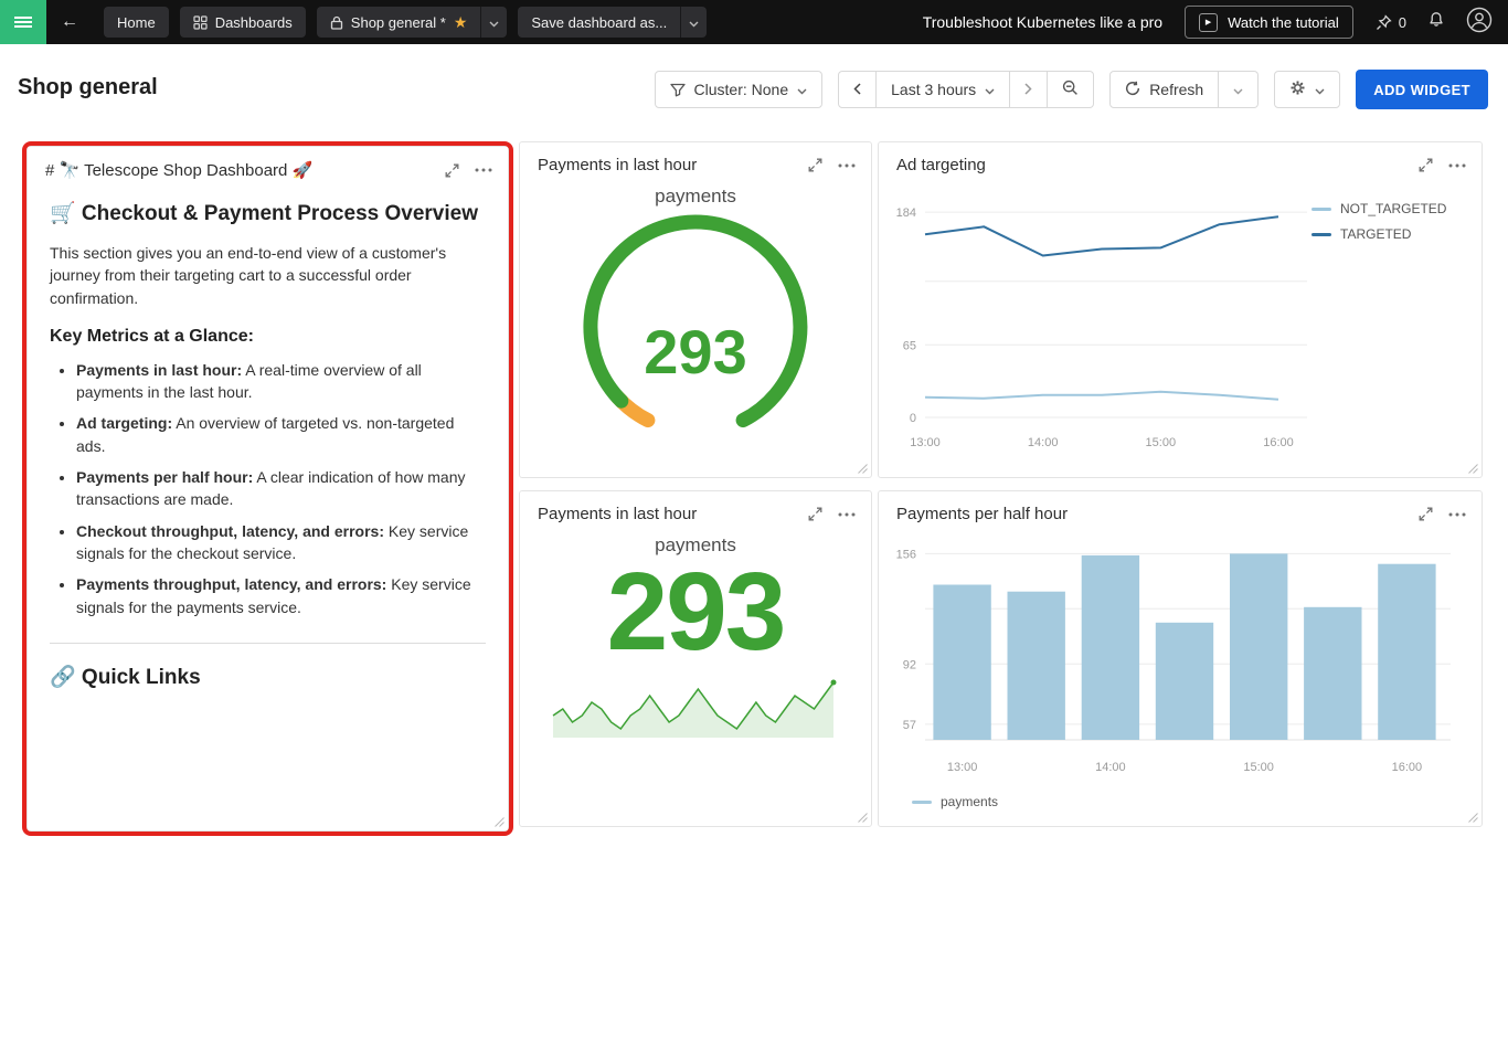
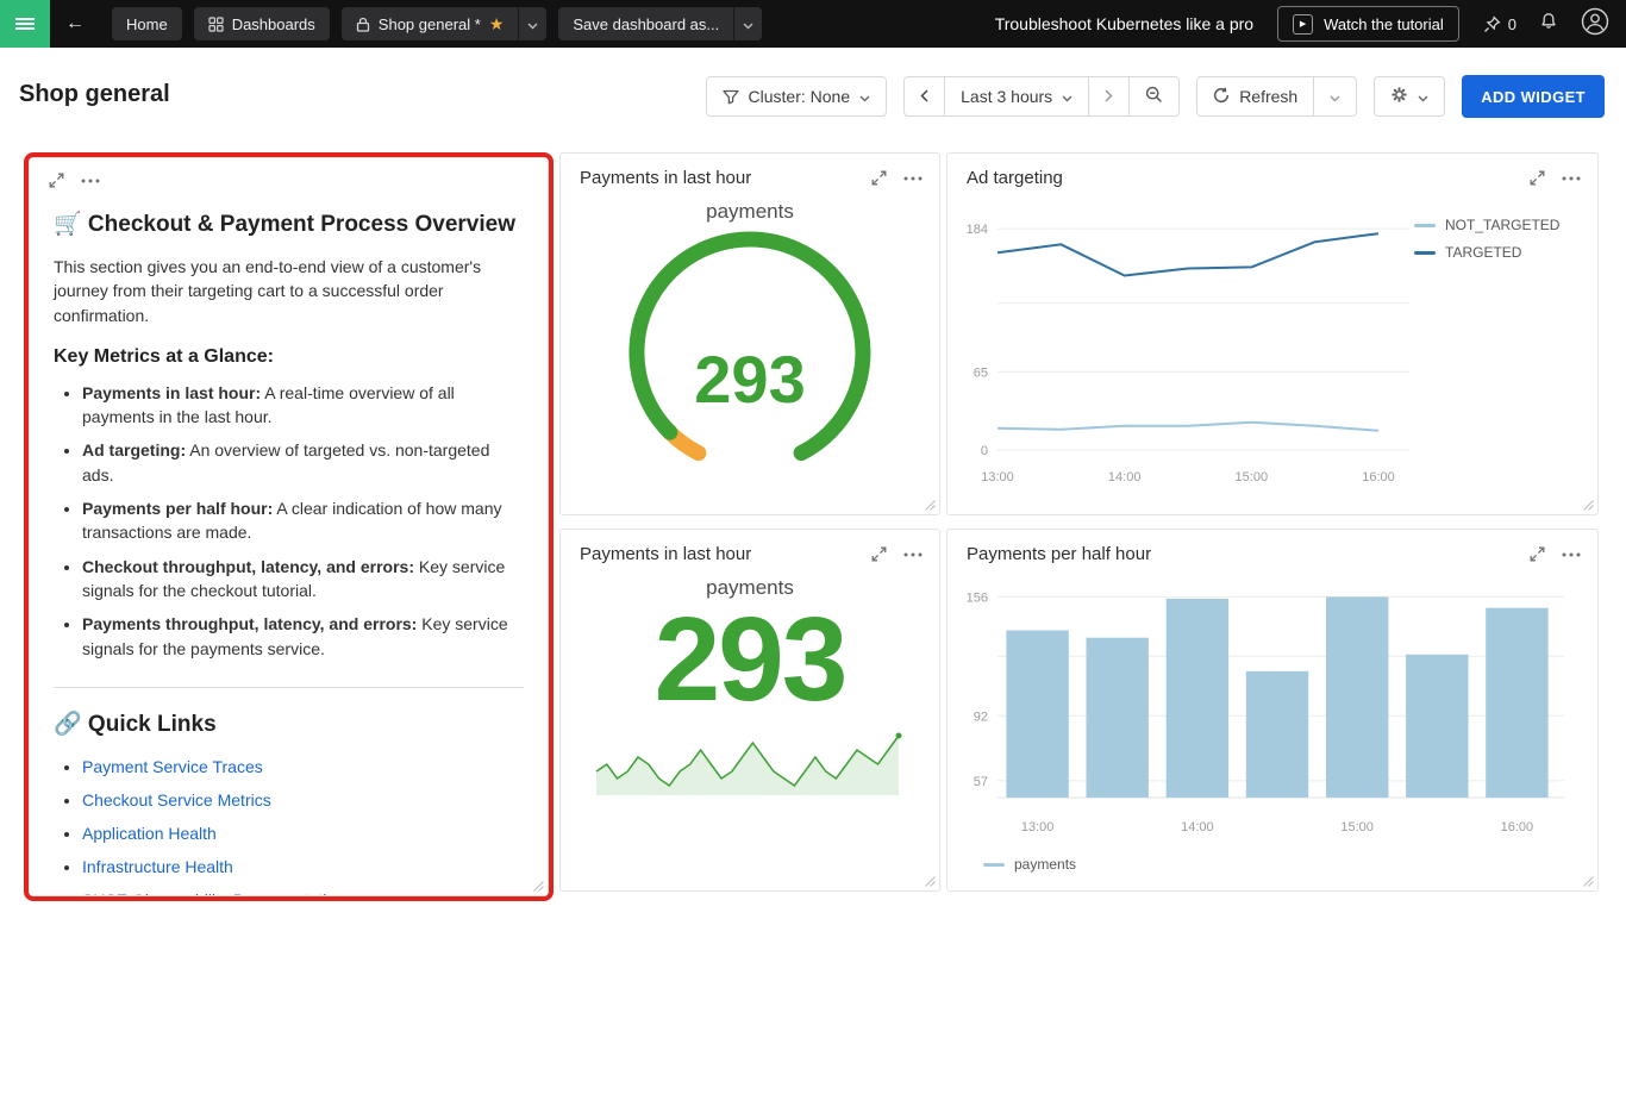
  ←
  Home
  Dashboards
  Shop general *
  ★
  Save dashboard as...
  Troubleshoot Kubernetes like a pro
  Watch the tutorial
  0
  Shop general
  Cluster: None
  Last 3 hours
  Refresh
  ADD WIDGET
- # 🔭 Telescope Shop Dashboard 🚀
  🛒 Checkout & Payment Process Overview
  This section gives you an end-to-end view of a customer's journey from their targeting cart to a successful order confirmation.
  Key Metrics at a Glance:
  Payments in last hour: A real-time overview of all payments in the last hour.
  Ad targeting: An overview of targeted vs. non-targeted ads.
  Payments per half hour: A clear indication of how many transactions are made.
- Checkout throughput, latency, and errors: Key service signals for the checkout service.
+ Checkout throughput, latency, and errors: Key service signals for the checkout tutorial.
  Payments throughput, latency, and errors: Key service signals for the payments service.
  🔗 Quick Links
+ Payment Service Traces
+ Checkout Service Metrics
+ Application Health
+ Infrastructure Health
  Payments in last hour
  payments
  293
  Ad targeting
  184
  65
  0
  13:00
  14:00
  15:00
  16:00
  NOT_TARGETED
  TARGETED
  Payments in last hour
  payments
  293
  Payments per half hour
  156
  92
  57
  13:00
  14:00
  15:00
  16:00
  payments
